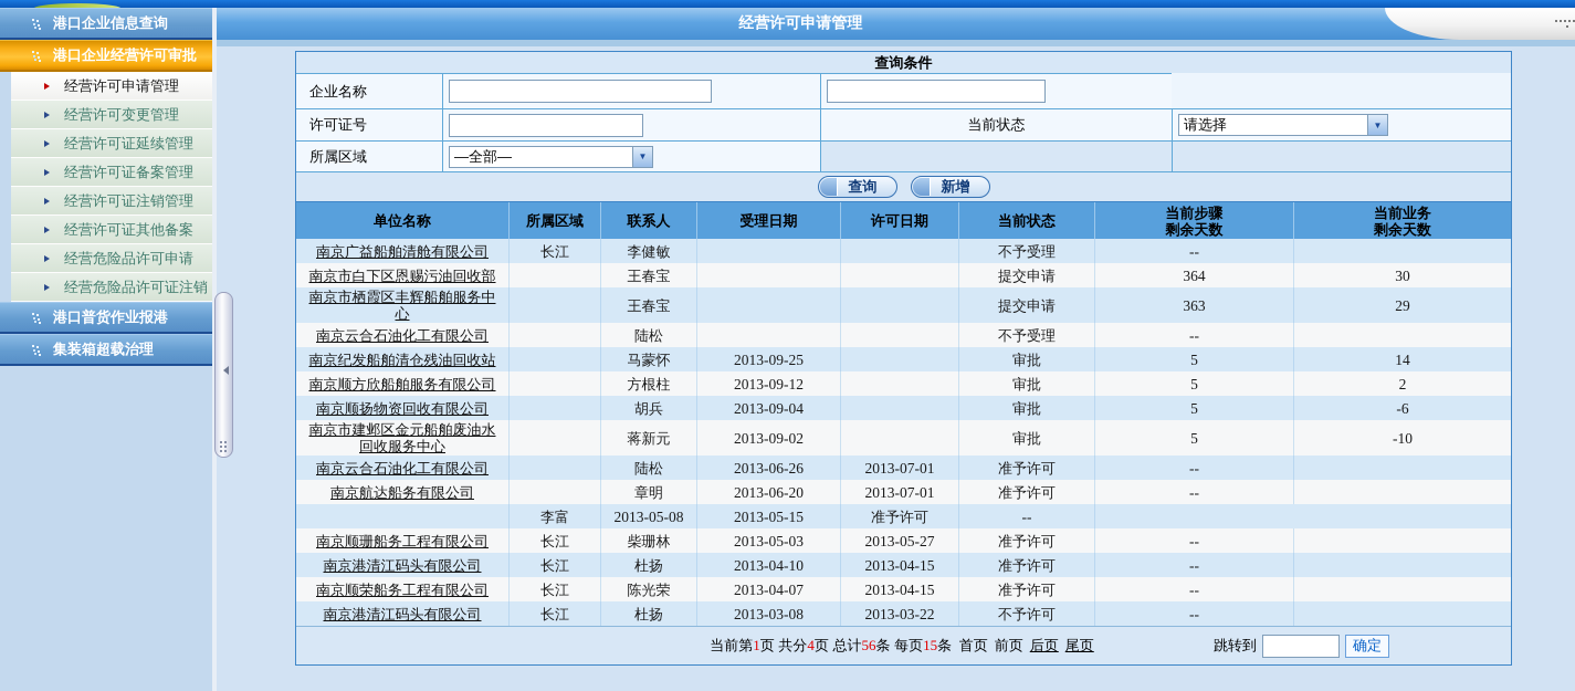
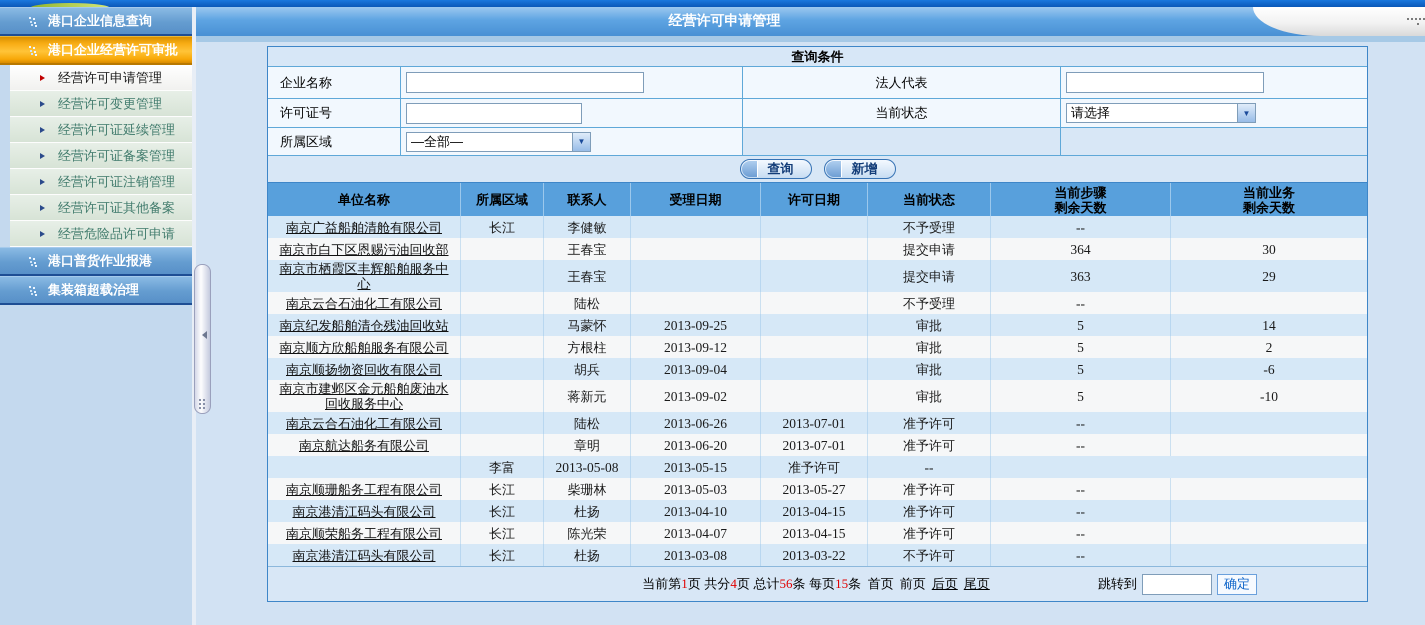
  港口企业信息查询
  港口企业经营许可审批
  经营许可申请管理
  经营许可变更管理
  经营许可证延续管理
  经营许可证备案管理
  经营许可证注销管理
  经营许可证其他备案
  经营危险品许可申请
- 经营危险品许可证注销
  港口普货作业报港
  集装箱超载治理
  经营许可申请管理
  查询条件
  企业名称
+ 法人代表
  许可证号
  当前状态
  请选择
  ▼
  所属区域
  —全部—
  ▼
  查询
  新增
  单位名称
  所属区域
  联系人
  受理日期
  许可日期
  当前状态
  当前步骤
  剩余天数
  当前业务
  剩余天数
  南京广益船舶清舱有限公司
  长江
  李健敏
  不予受理
  --
  南京市白下区恩赐污油回收部
  王春宝
  提交申请
  364
  30
  南京市栖霞区丰辉船舶服务中心
  王春宝
  提交申请
  363
  29
  南京云合石油化工有限公司
  陆松
  不予受理
  --
  南京纪发船舶清仓残油回收站
  马蒙怀
  2013-09-25
  审批
  5
  14
  南京顺方欣船舶服务有限公司
  方根柱
  2013-09-12
  审批
  5
  2
  南京顺扬物资回收有限公司
  胡兵
  2013-09-04
  审批
  5
  -6
  南京市建邺区金元船舶废油水回收服务中心
  蒋新元
  2013-09-02
  审批
  5
  -10
  南京云合石油化工有限公司
  陆松
  2013-06-26
  2013-07-01
  准予许可
  --
  南京航达船务有限公司
  章明
  2013-06-20
  2013-07-01
  准予许可
  --
  李富
  2013-05-08
  2013-05-15
  准予许可
  --
  南京顺珊船务工程有限公司
  长江
  柴珊林
  2013-05-03
  2013-05-27
  准予许可
  --
  南京港清江码头有限公司
  长江
  杜扬
  2013-04-10
  2013-04-15
  准予许可
  --
  南京顺荣船务工程有限公司
  长江
  陈光荣
  2013-04-07
  2013-04-15
  准予许可
  --
  南京港清江码头有限公司
  长江
  杜扬
  2013-03-08
  2013-03-22
  不予许可
  --
  当前第1页 共分4页 总计56条 每页15条 首页 前页 后页 尾页
  跳转到
  确定
